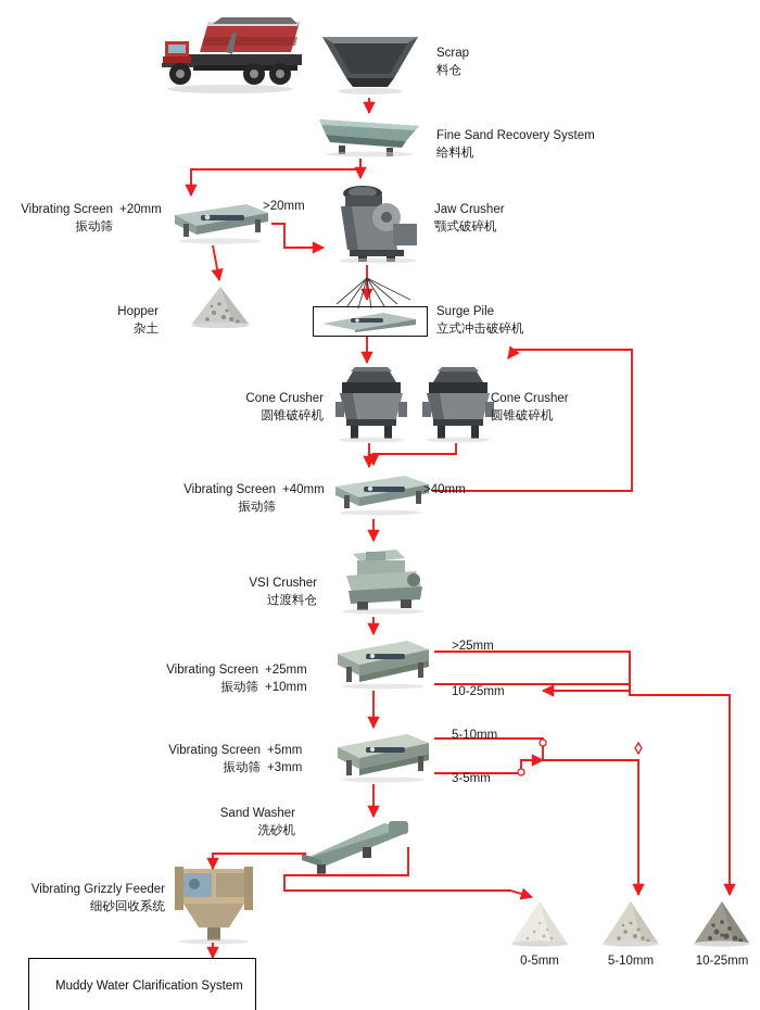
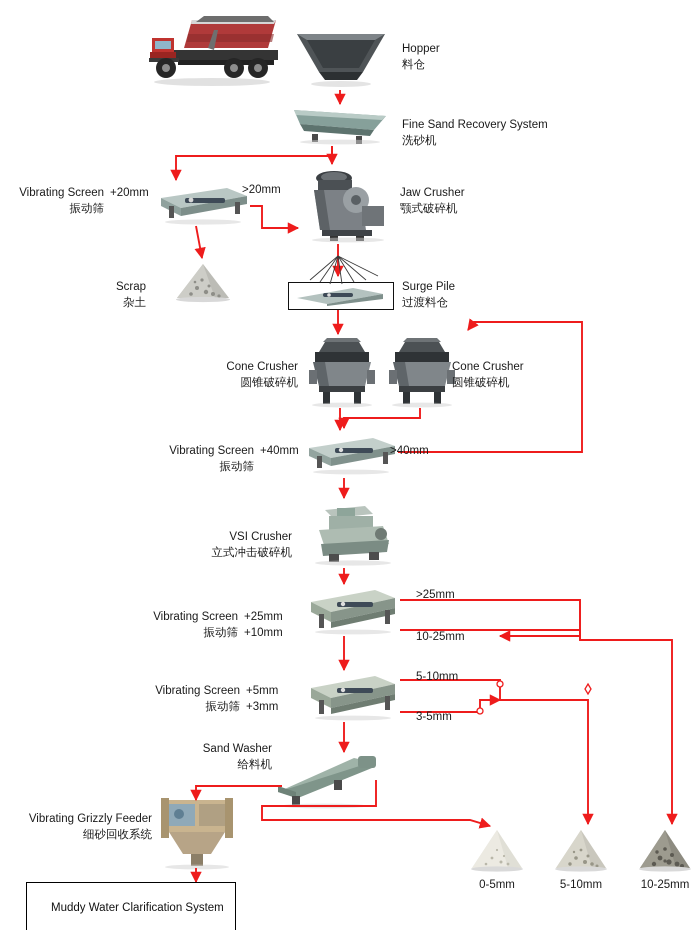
- Scrap
+ Hopper
  料仓
  Fine Sand Recovery System
- 给料机
+ 洗砂机
  Vibrating Screen
  +20mm
  振动筛
  >20mm
  Jaw Crusher
  颚式破碎机
- Hopper
+ Scrap
  杂土
  Surge Pile
- 立式冲击破碎机
+ 过渡料仓
  Cone Crusher
  圆锥破碎机
  Cone Crusher
  圆锥破碎机
  Vibrating Screen
  +40mm
  振动筛
  >40mm
  VSI Crusher
- 过渡料仓
+ 立式冲击破碎机
  Vibrating Screen
  +25mm
  振动筛
  +10mm
  >25mm
  10-25mm
  Vibrating Screen
  +5mm
  振动筛
  +3mm
  5-10mm
  3-5mm
  Sand Washer
- 洗砂机
+ 给料机
  Vibrating Grizzly Feeder
  细砂回收系统
  Muddy Water Clarification System
  0-5mm
  5-10mm
  10-25mm
